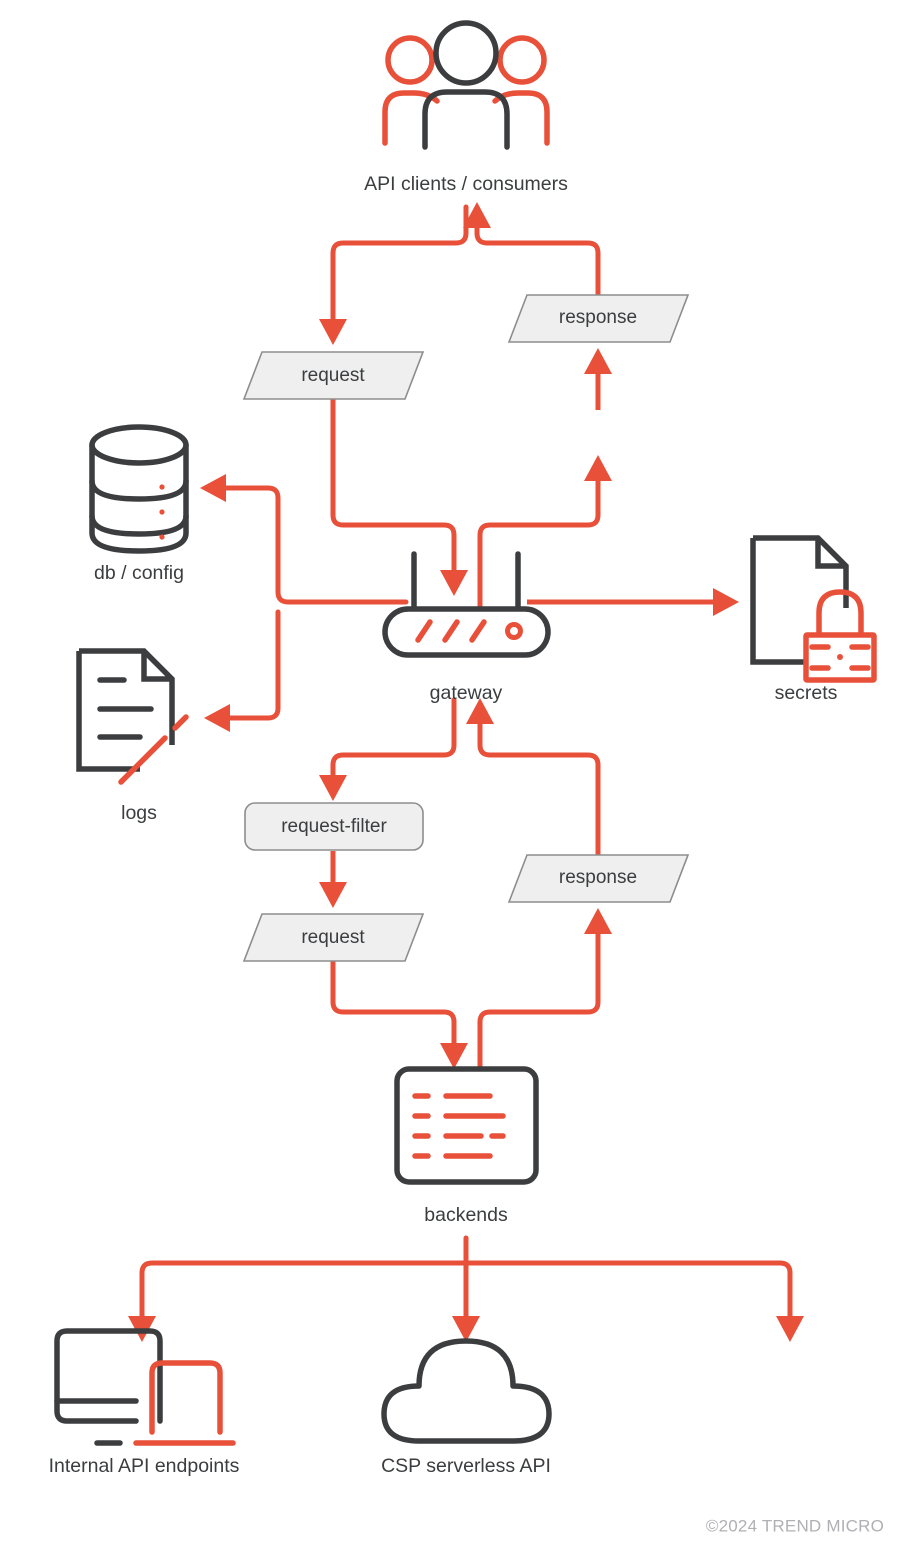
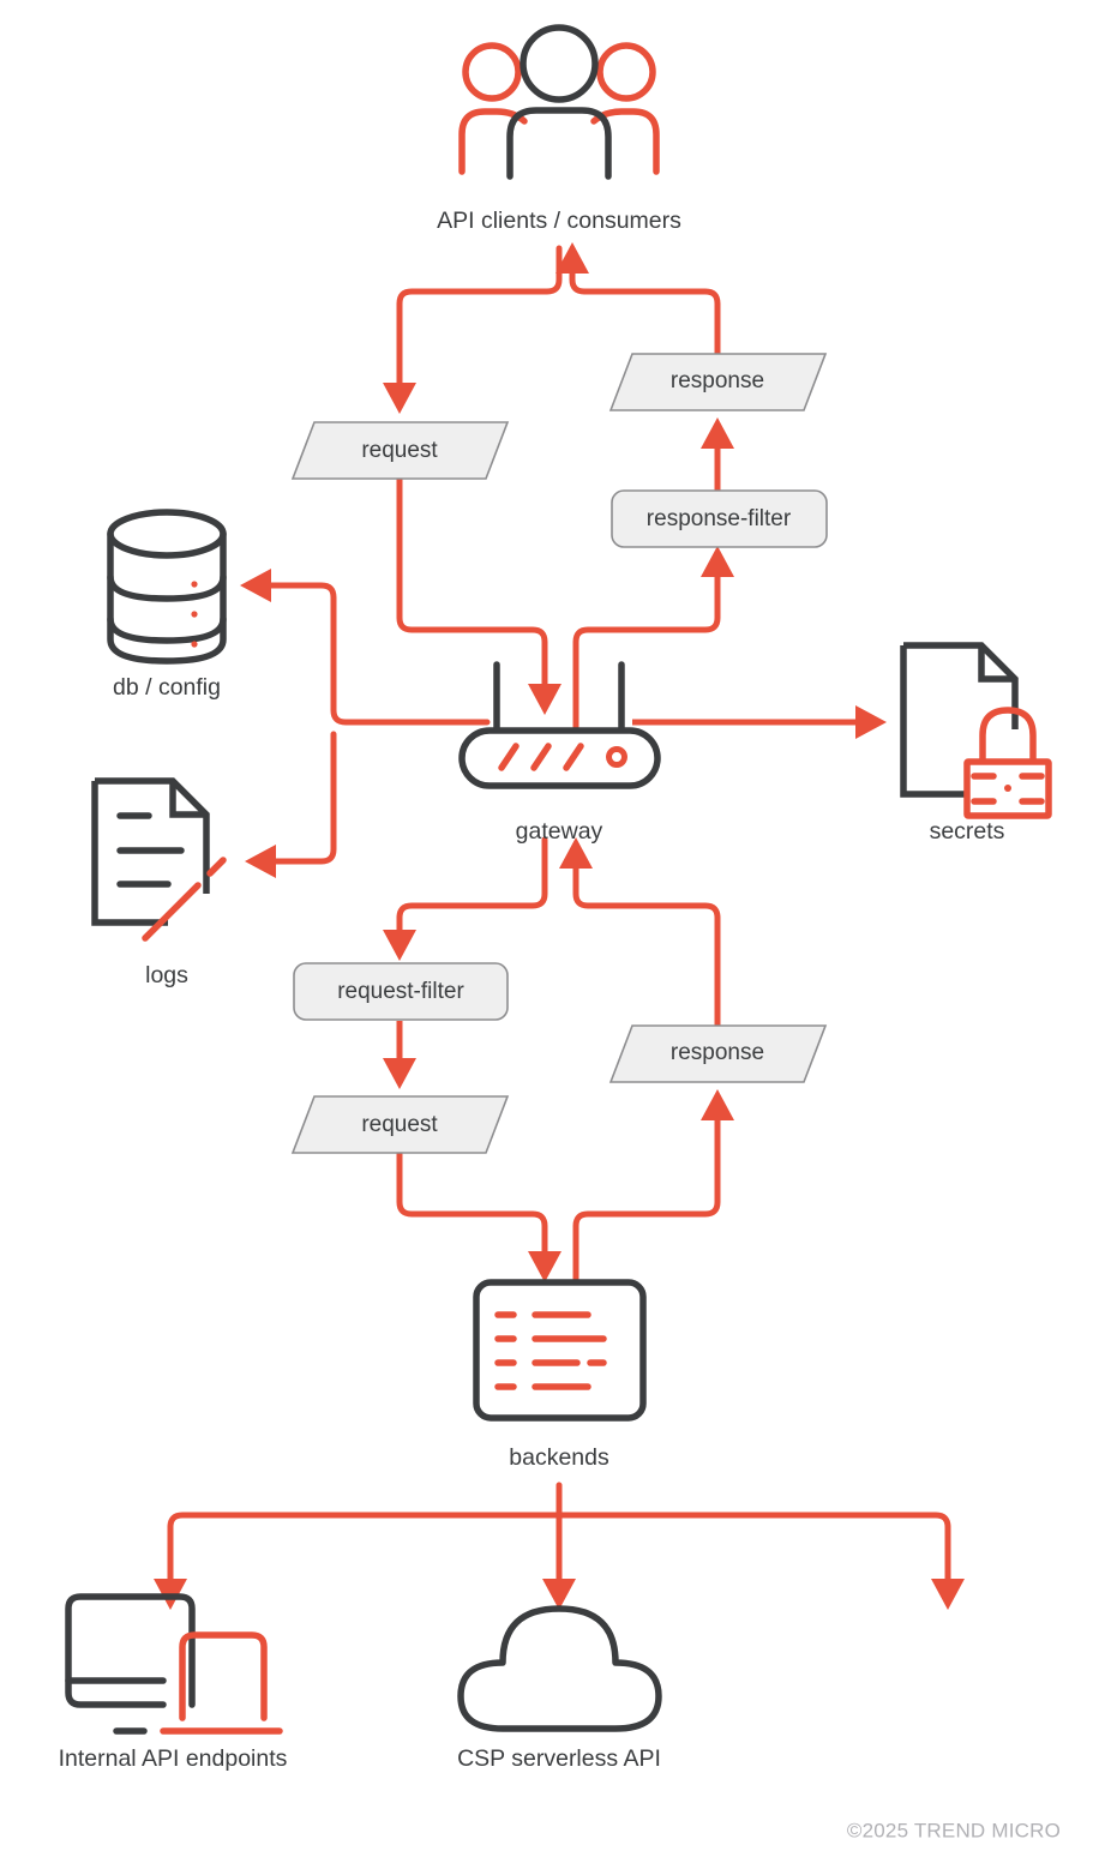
  API clients / consumers
  request
  response
+ response-filter
  db / config
  logs
  gateway
  secrets
  request-filter
  request
  response
  backends
  Internal API endpoints
  CSP serverless API
- ©2024 TREND MICRO
+ ©2025 TREND MICRO
